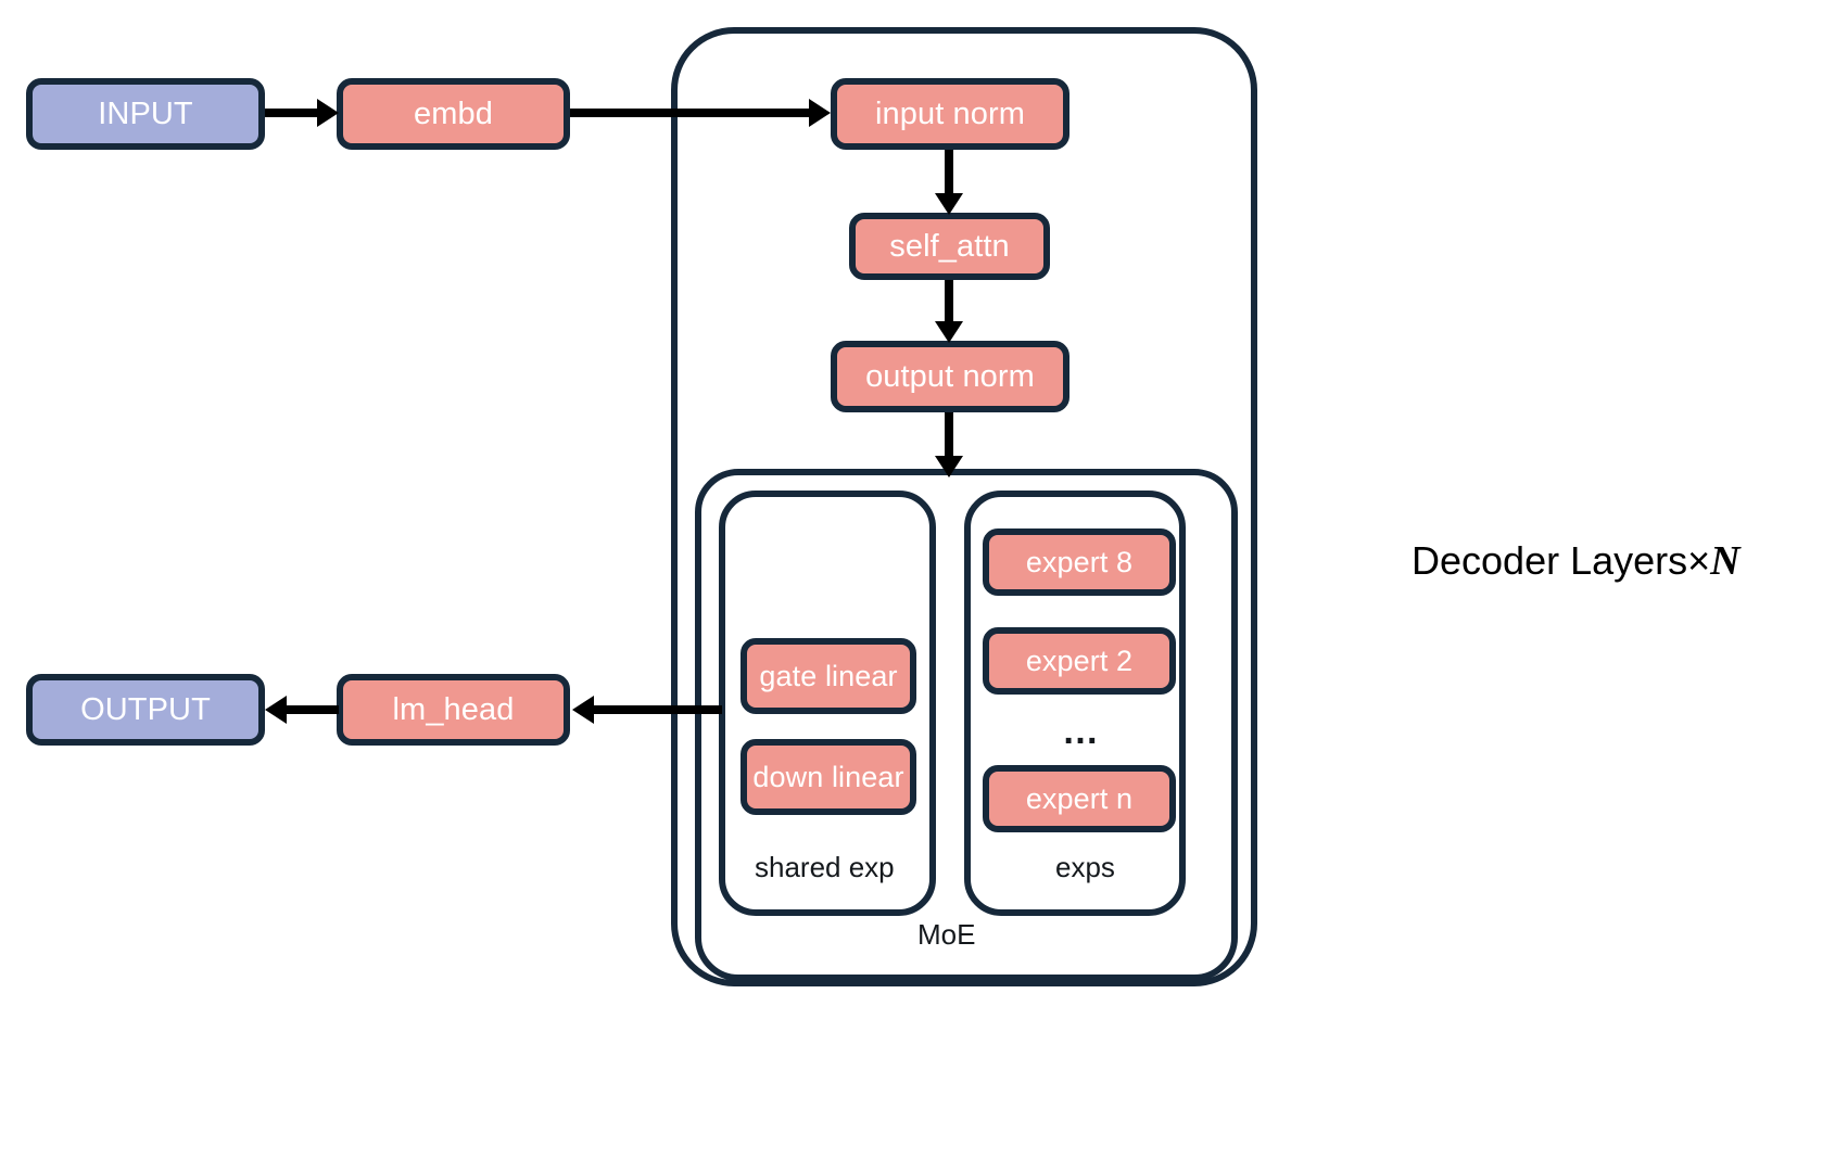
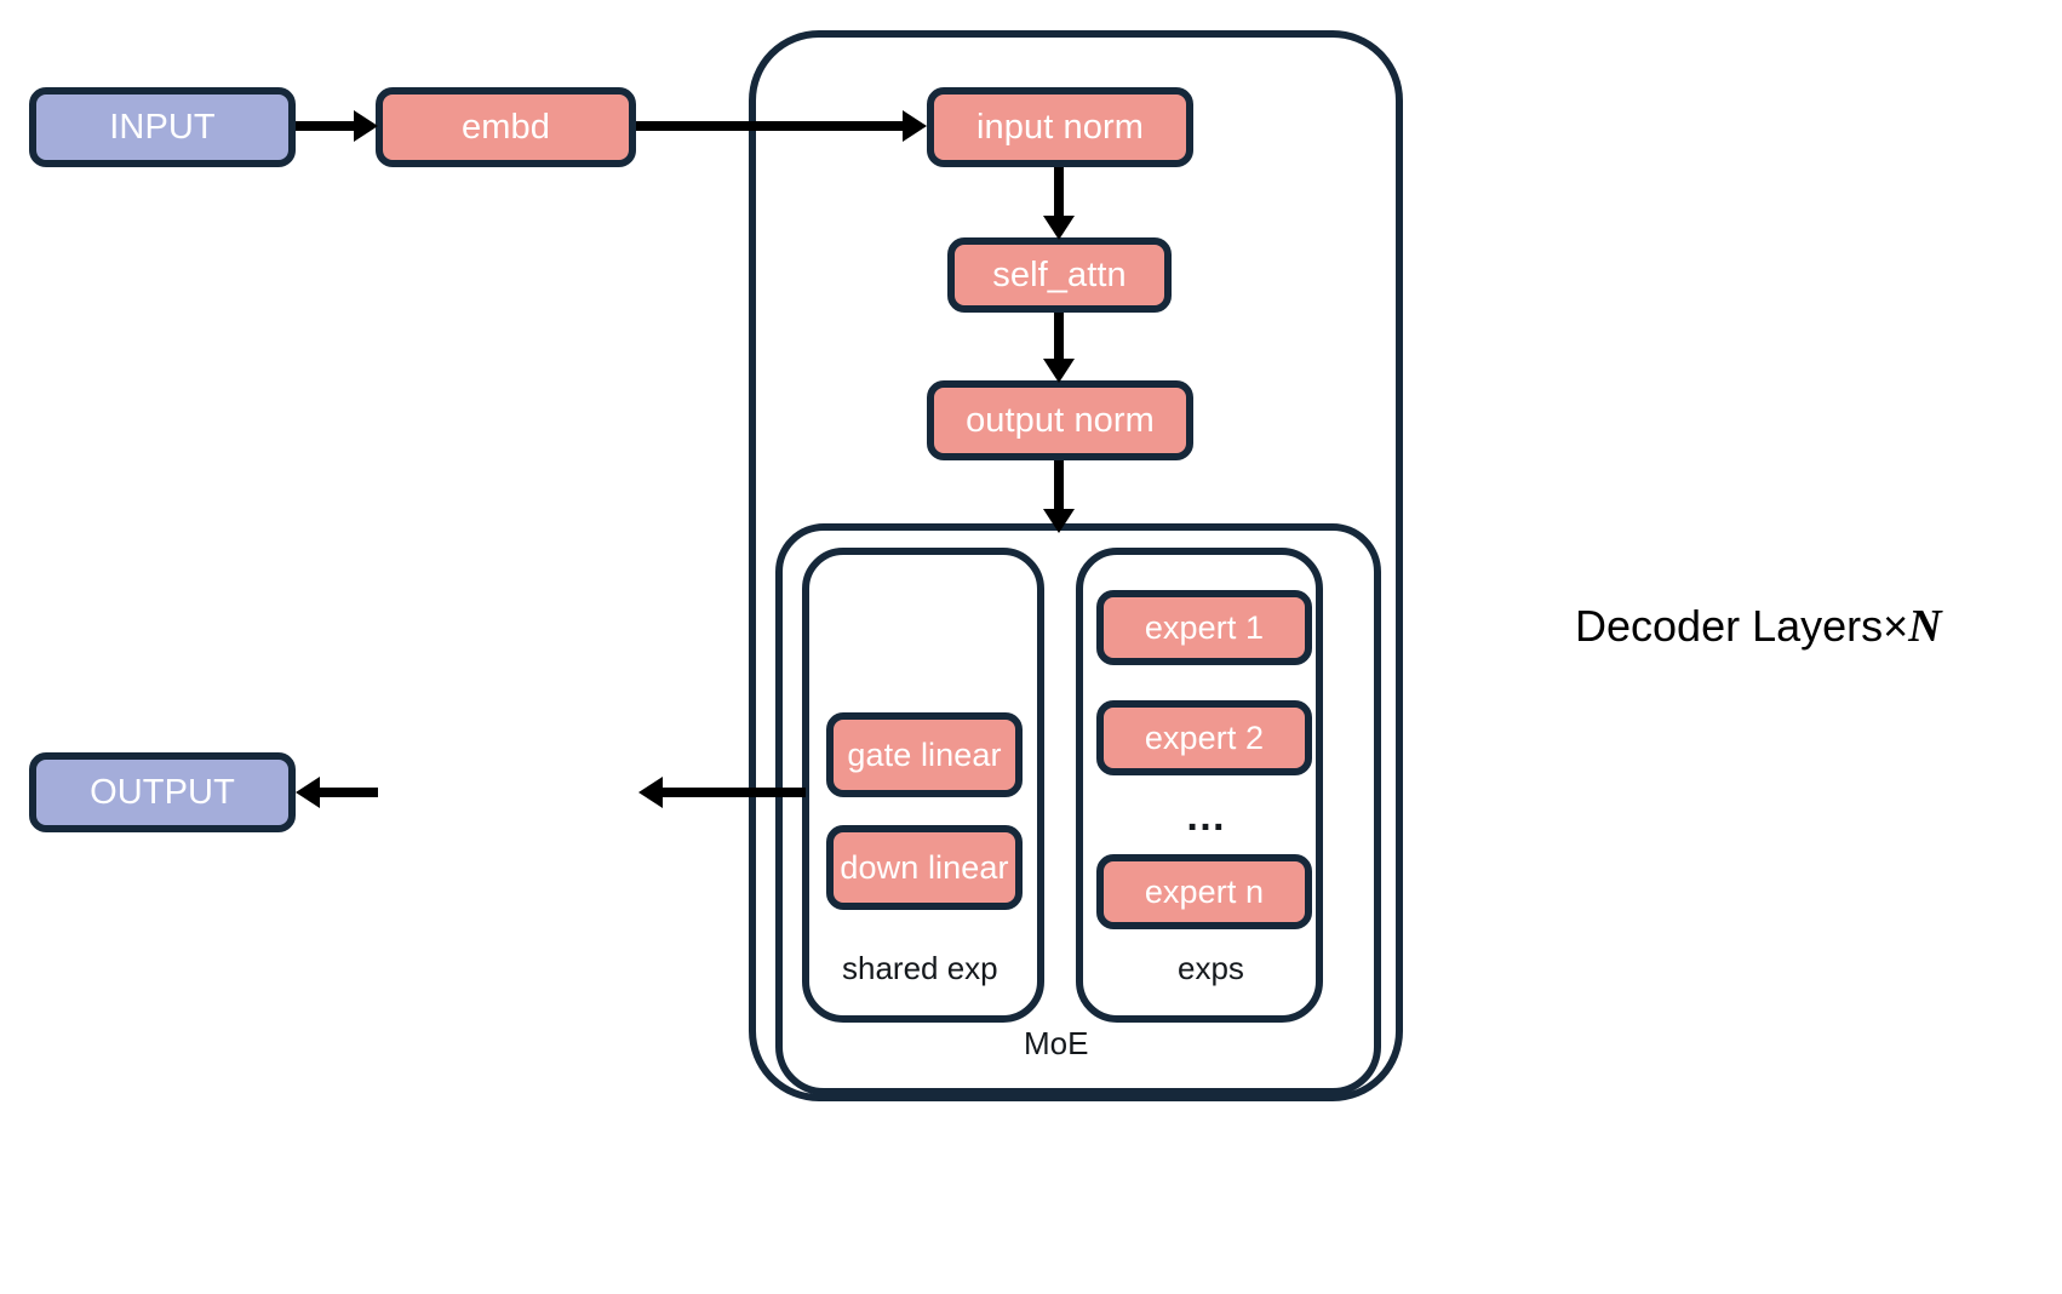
  INPUT
  embd
  input norm
  self_attn
  output norm
  MoE
  shared exp
  gate linear
  down linear
  exps
- expert 8
+ expert 1
  expert 2
  …
  expert n
- lm_head
  OUTPUT
  Decoder Layers×N
